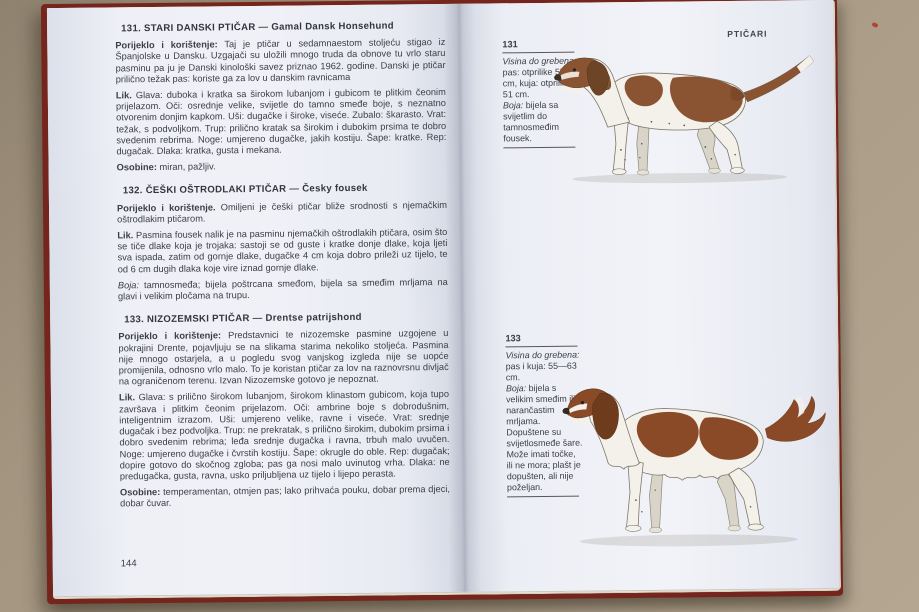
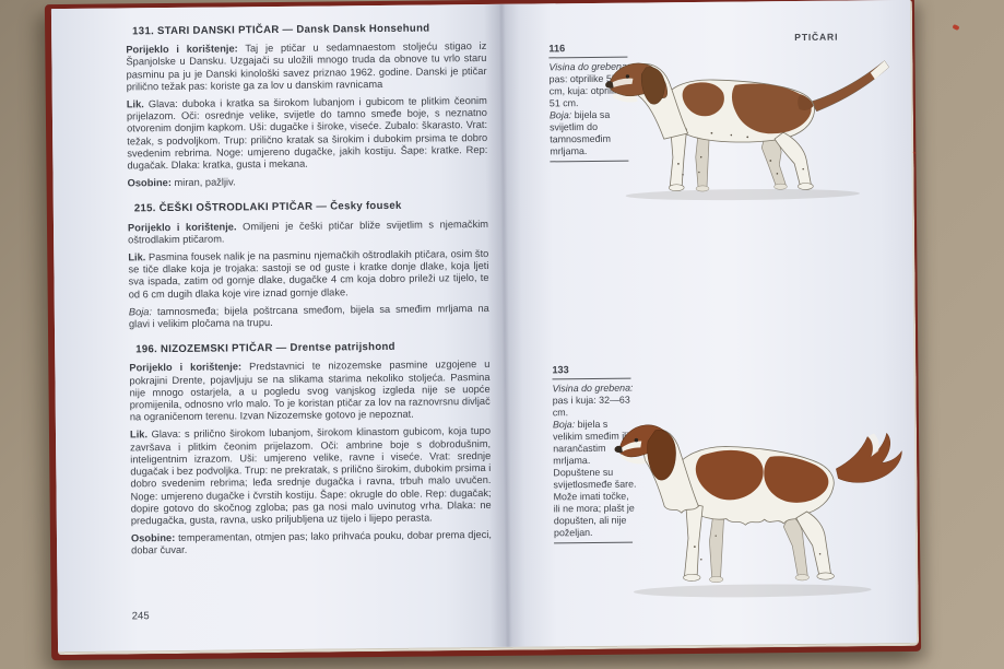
- 131. STARI DANSKI PTIČAR — Gamal Dansk Honsehund
+ 131. STARI DANSKI PTIČAR — Dansk Dansk Honsehund
  Porijeklo i korištenje: Taj je ptičar u sedamnaestom stoljeću stigao i Španjolske u Dansku. Uzgajači su uložili mnogo truda da obnove tu vrlo star pasminu pa ju je Danski kinološki savez priznao 1962. godine. Danski je ptiča prilično težak pas: koriste ga za lov u danskim ravnicama
  Lik. Glava: duboka i kratka sa širokom lubanjom i gubicom te plitkim čeonim prijelazom. Oči: osrednje velike, svijetle do tamno smeđe boje, s neznatn otvorenim donjim kapkom. Uši: dugačke i široke, viseće. Zubalo: škarasto. Vrat težak, s podvoljkom. Trup: prilično kratak sa širokim i dubokim prsima te dobr svedenim rebrima. Noge: umjereno dugačke, jakih kostiju. Šape: kratke. Rep dugačak. Dlaka: kratka, gusta i mekana.
  Osobine: miran, pažljiv.
- 132. ČEŠKI OŠTRODLAKI PTIČAR — Česky fousek
+ 215. ČEŠKI OŠTRODLAKI PTIČAR — Česky fousek
- Porijeklo i korištenje. Omiljeni je češki ptičar bliže srodnosti s njemačkim oštrodlakim ptičarom.
+ Porijeklo i korištenje. Omiljeni je češki ptičar bliže svijetlim s njemačkim oštrodlakim ptičarom.
  Lik. Pasmina fousek nalik je na pasminu njemačkih oštrodlakih ptičara, osim št se tiče dlake koja je trojaka: sastoji se od guste i kratke donje dlake, koja ljet sva ispada, zatim od gornje dlake, dugačke 4 cm koja dobro prileži uz tijelo, t od 6 cm dugih dlaka koje vire iznad gornje dlake.
  Boja: tamnosmeđa; bijela poštrcana smeđom, bijela sa smeđim mrljama n glavi i velikim pločama na trupu.
- 133. NIZOZEMSKI PTIČAR — Drentse patrijshond
+ 196. NIZOZEMSKI PTIČAR — Drentse patrijshond
  Porijeklo i korištenje: Predstavnici te nizozemske pasmine uzgojene pokrajini Drente, pojavljuju se na slikama starima nekoliko stoljeća. Pasmin nije mnogo ostarjela, a u pogledu svog vanjskog izgleda nije se uopć promijenila, odnosno vrlo malo. To je koristan ptičar za lov na raznovrsnu divlja na ograničenom terenu. Izvan Nizozemske gotovo je nepoznat.
  Lik. Glava: s prilično širokom lubanjom, širokom klinastom gubicom, koja tup završava i plitkim čeonim prijelazom. Oči: ambrine boje s dobrodušnim inteligentnim izrazom. Uši: umjereno velike, ravne i viseće. Vrat: srednj dugačak i bez podvoljka. Trup: ne prekratak, s prilično širokim, dubokim prsima dobro svedenim rebrima; leđa srednje dugačka i ravna, trbuh malo uvučen Noge: umjereno dugačke i čvrstih kostiju. Šape: okrugle do oble. Rep: dugačak dopire gotovo do skočnog zgloba; pas ga nosi malo uvinutog vrha. Dlaka: n predugačka, gusta, ravna, usko priljubljena uz tijelo i lijepo perasta.
  Osobine: temperamentan, otmjen pas; lako prihvaća pouku, dobar prema djeci dobar čuvar.
- 144
+ 245
  PTIČARI
- 131
+ 116
  Visina do greben pas: otprilike 5 cm, kuja: otpril 51 cm.
- Boja: bijela sa svijetlim do tamnosmeđim fousek.
+ Boja: bijela sa svijetlim do tamnosmeđim mrljama.
  133
- Visina do grebena: pas i kuja: 55—63 cm.
+ Visina do grebena: pas i kuja: 32—63 cm.
  Boja: bijela s velikim smeđim il narančastim mrljama. Dopuštene su svijetlosmeđe šare. Može imati točke, ili ne mora; plašt je dopušten, ali nije poželjan.
